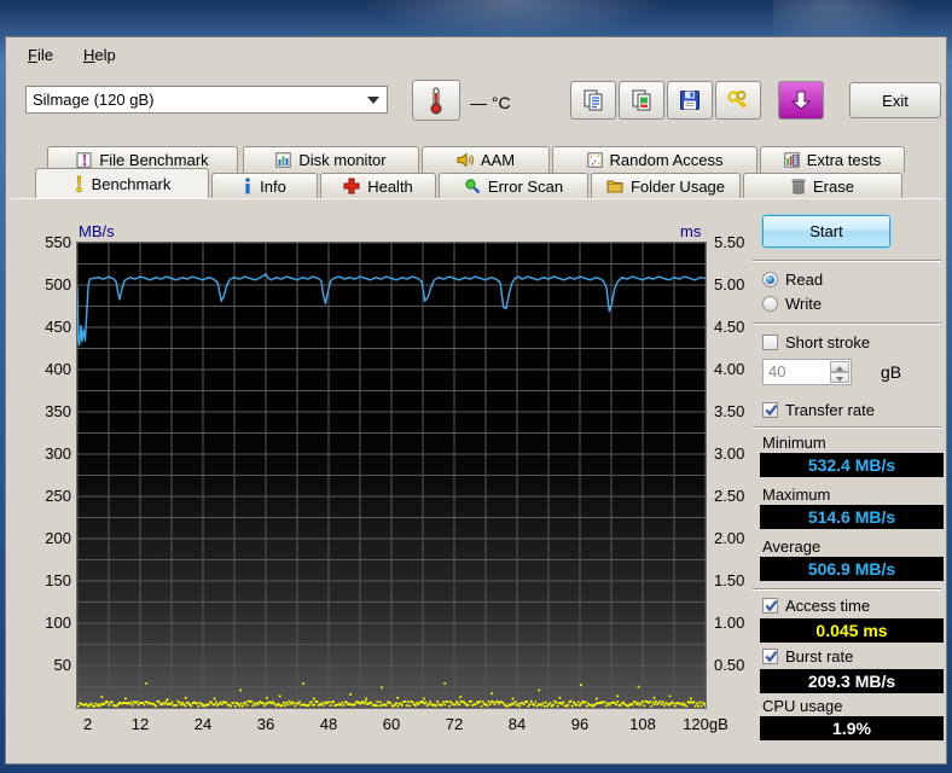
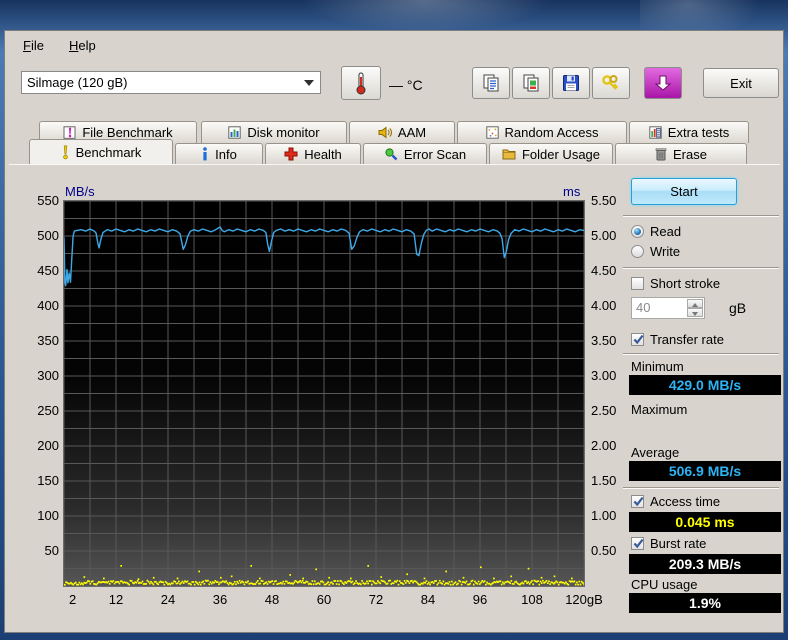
  File
  Help
  Silmage (120 gB)
  — °C
  Exit
  File Benchmark
  Disk monitor
  AAM
  Random Access
  Extra tests
  Benchmark
  Info
  Health
  Error Scan
  Folder Usage
  Erase
  MB/s
  ms
  550
  500
  450
  400
  350
  300
  250
  200
  150
  100
  50
  5.50
  5.00
  4.50
  4.00
  3.50
  3.00
  2.50
  2.00
  1.50
  1.00
  0.50
  2
  12
  24
  36
  48
  60
  72
  84
  96
  108
  120gB
  Start
  Read
  Write
  Short stroke
  40
  gB
  Transfer rate
  Minimum
- 532.4 MB/s
+ 429.0 MB/s
  Maximum
- 514.6 MB/s
  Average
  506.9 MB/s
  Access time
  0.045 ms
  Burst rate
  209.3 MB/s
  CPU usage
  1.9%
